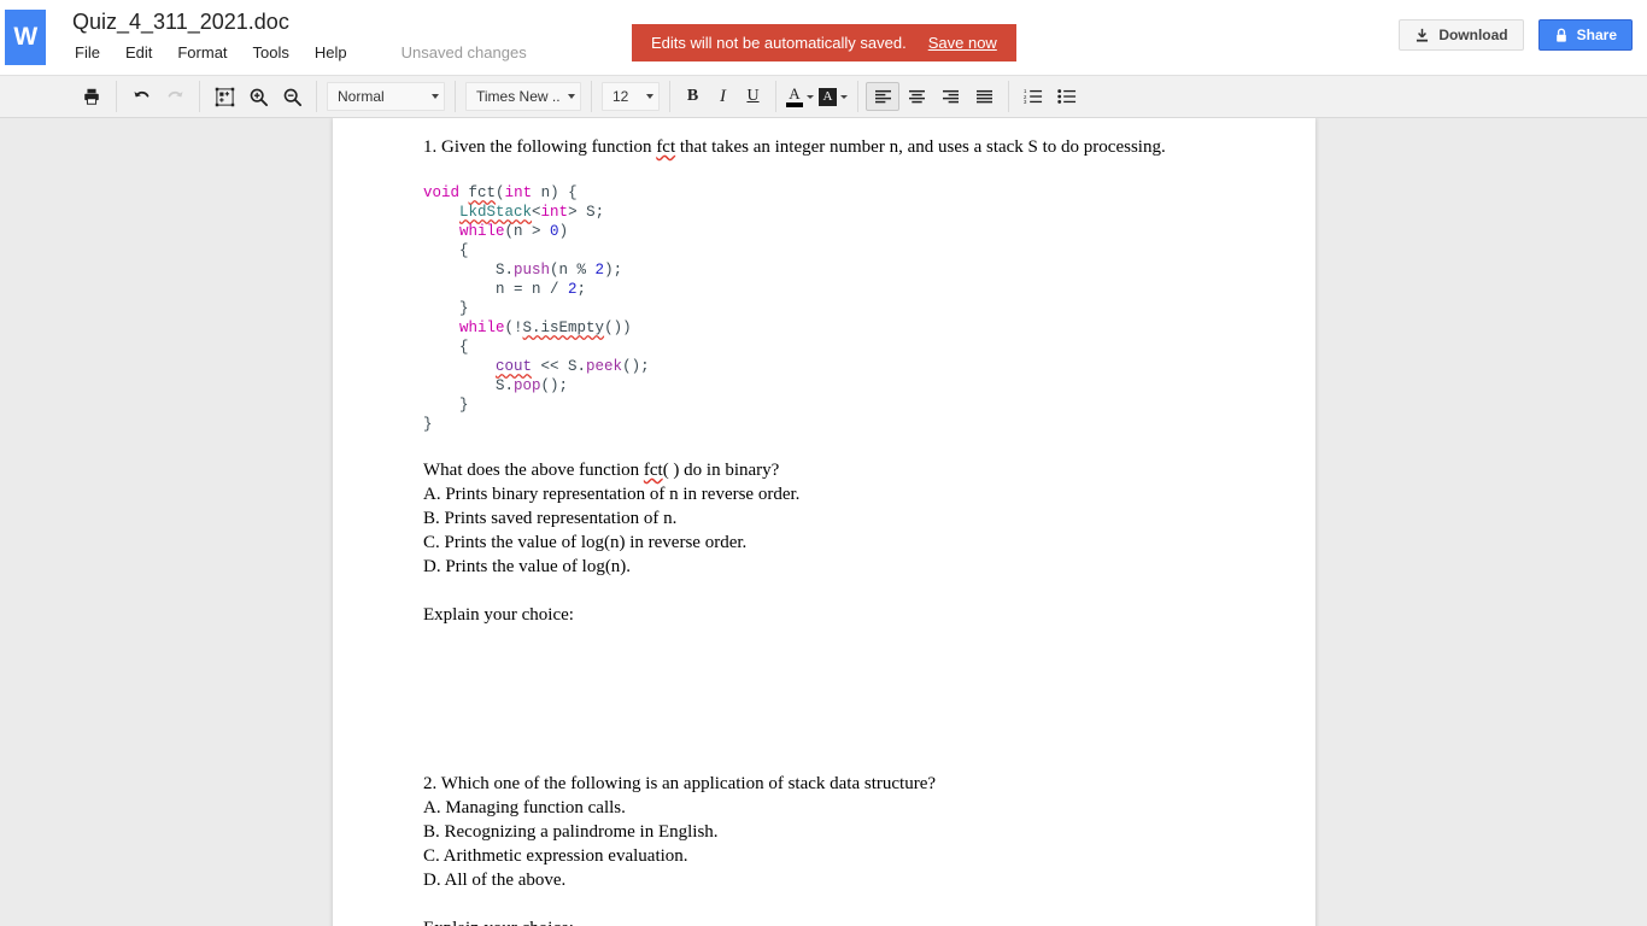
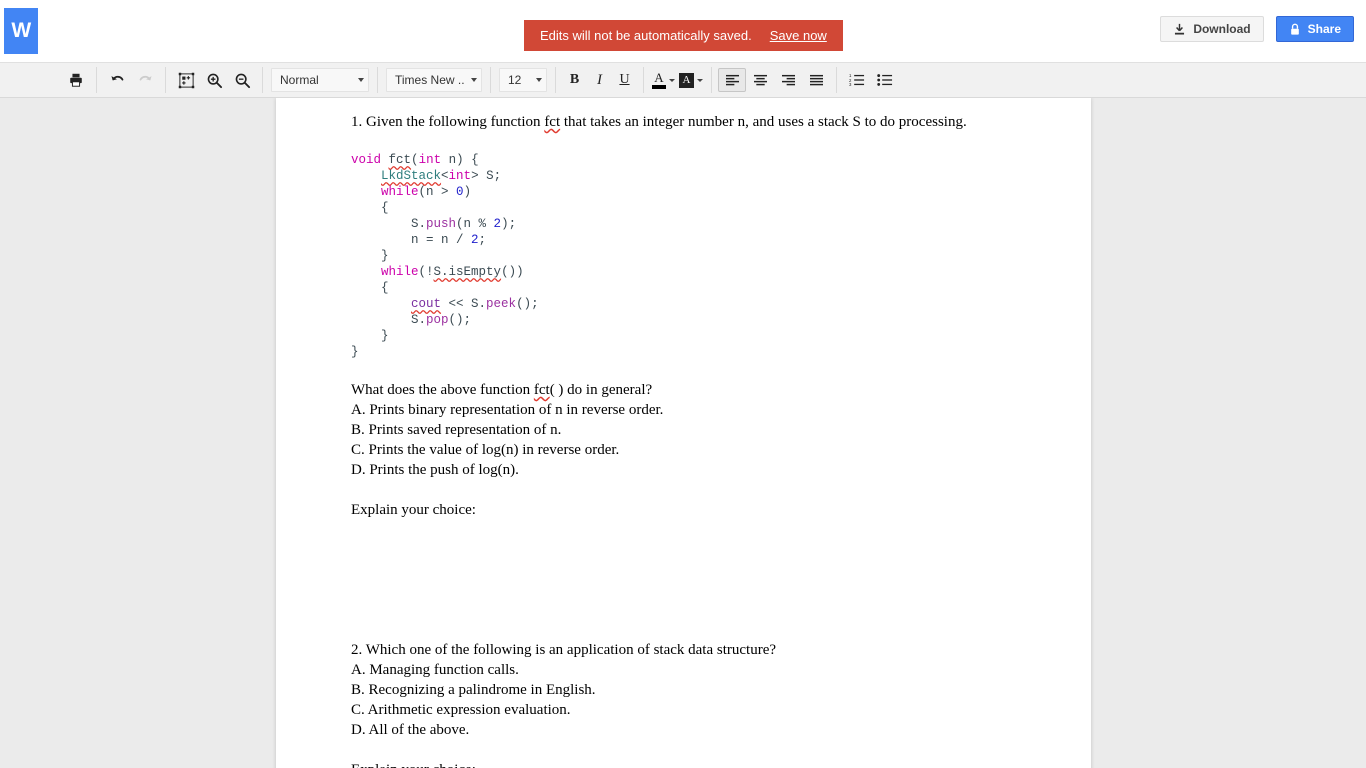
  W
- Quiz_4_311_2021.doc
- File
- Edit
- Format
- Tools
- Help
- Unsaved changes
  Edits will not be automatically saved.
  Save now
  Download
  Share
  Normal
  Times New ..
  12
  B
  I
  U
  A
  A
  1. Given the following function fct that takes an integer number n, and uses a stack S to do processing.
  void fct(int n) {
  LkdStack<int> S;
  while(n > 0)
  {
  S.push(n % 2);
  n = n / 2;
  }
  while(!S.isEmpty())
  {
  cout << S.peek();
  S.pop();
  }
  }
- What does the above function fct( ) do in binary?
+ What does the above function fct( ) do in general?
  A. Prints binary representation of n in reverse order.
  B. Prints saved representation of n.
  C. Prints the value of log(n) in reverse order.
- D. Prints the value of log(n).
+ D. Prints the push of log(n).
  Explain your choice:
  2. Which one of the following is an application of stack data structure?
  A. Managing function calls.
  B. Recognizing a palindrome in English.
  C. Arithmetic expression evaluation.
  D. All of the above.
